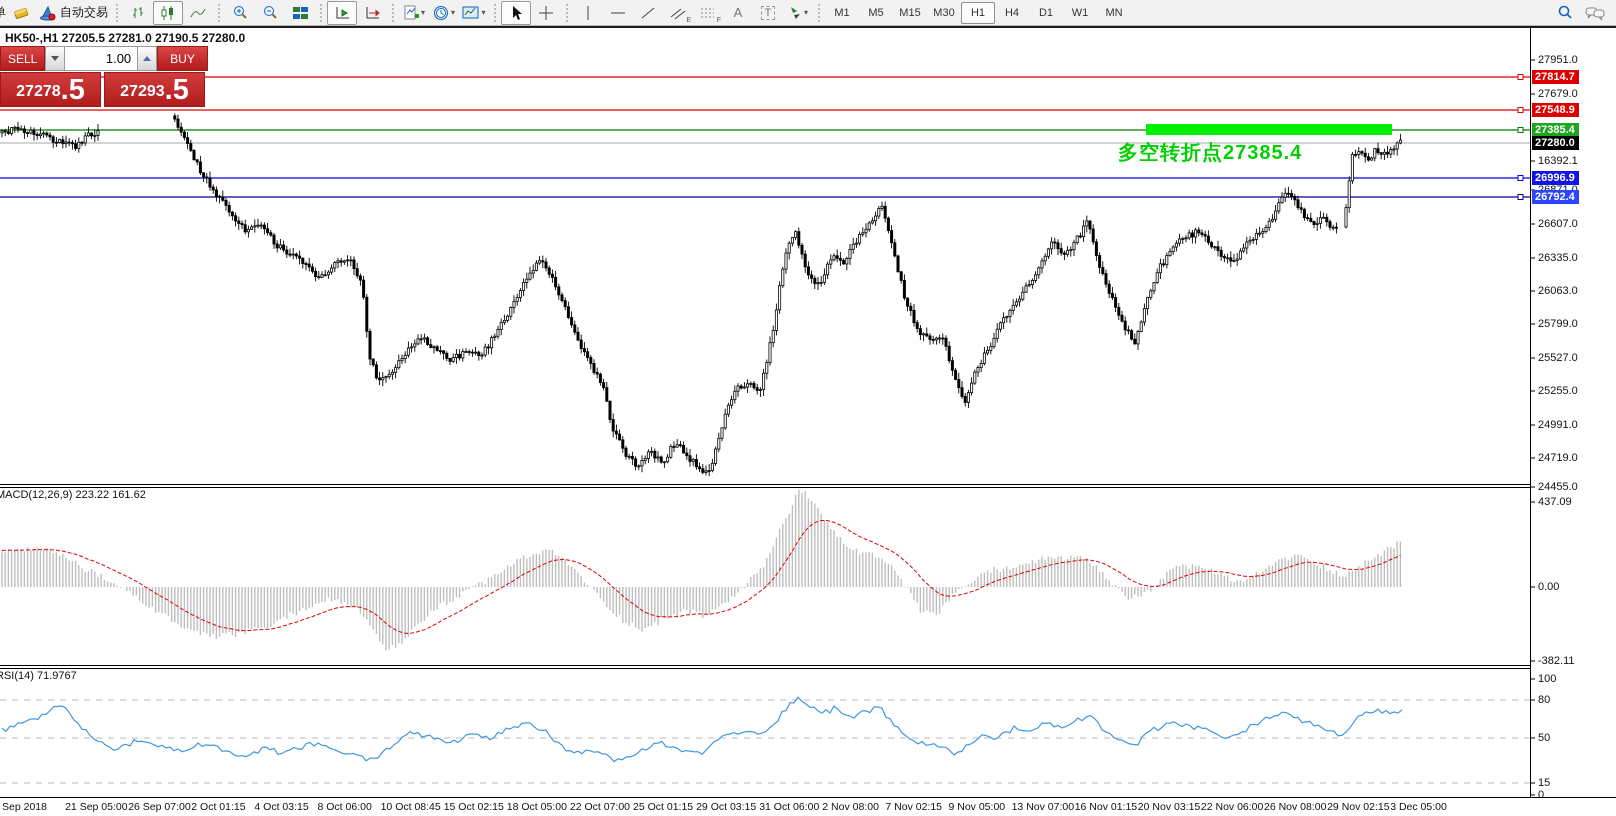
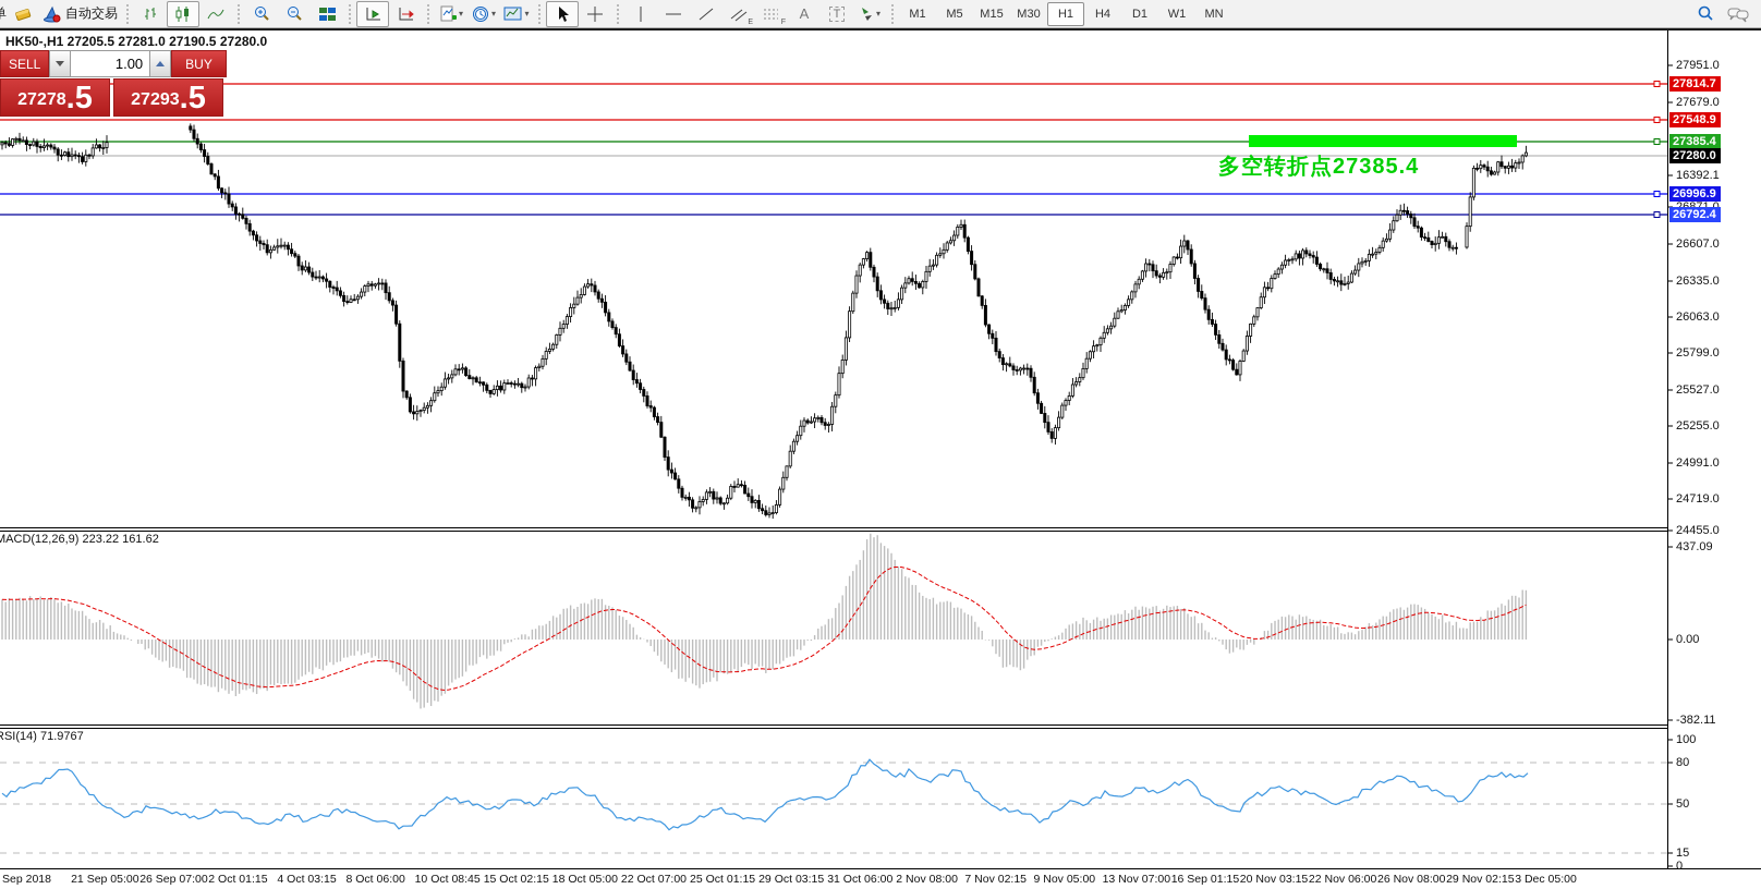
  单
  自动交易
  ▾
  ▾
  ▾
  A
  T
  ▾
  M1
  M5
  M15
  M30
  H1
  H4
  D1
  W1
  MN
  HK50-,H1 27205.5 27281.0 27190.5 27280.0
  MACD(12,26,9) 223.22 161.62
  SI(14) 71.9767
  多空转折点27385.4
  SELL
  1.00
  BUY
  27278
  .5
  27293
  .5
  27951.0
  27679.0
  16392.1
  26607.0
  26335.0
  26063.0
  25799.0
  25527.0
  25255.0
  24991.0
  24719.0
  24455.0
  27814.7
  27548.9
  27385.4
  27280.0
  26996.9
  26792.4
  437.09
  0.00
  -382.11
  100
  80
  50
  15
  0
  Sep 2018
  21 Sep 05:00
  26 Sep 07:00
  2 Oct 01:15
  4 Oct 03:15
  8 Oct 06:00
  10 Oct 08:45
  15 Oct 02:15
  18 Oct 05:00
  22 Oct 07:00
  25 Oct 01:15
  29 Oct 03:15
  31 Oct 06:00
  2 Nov 08:00
  7 Nov 02:15
  9 Nov 05:00
  13 Nov 07:00
- 16 Nov 01:15
+ 16 Sep 01:15
  20 Nov 03:15
  22 Nov 06:00
  26 Nov 08:00
  29 Nov 02:15
  3 Dec 05:00
